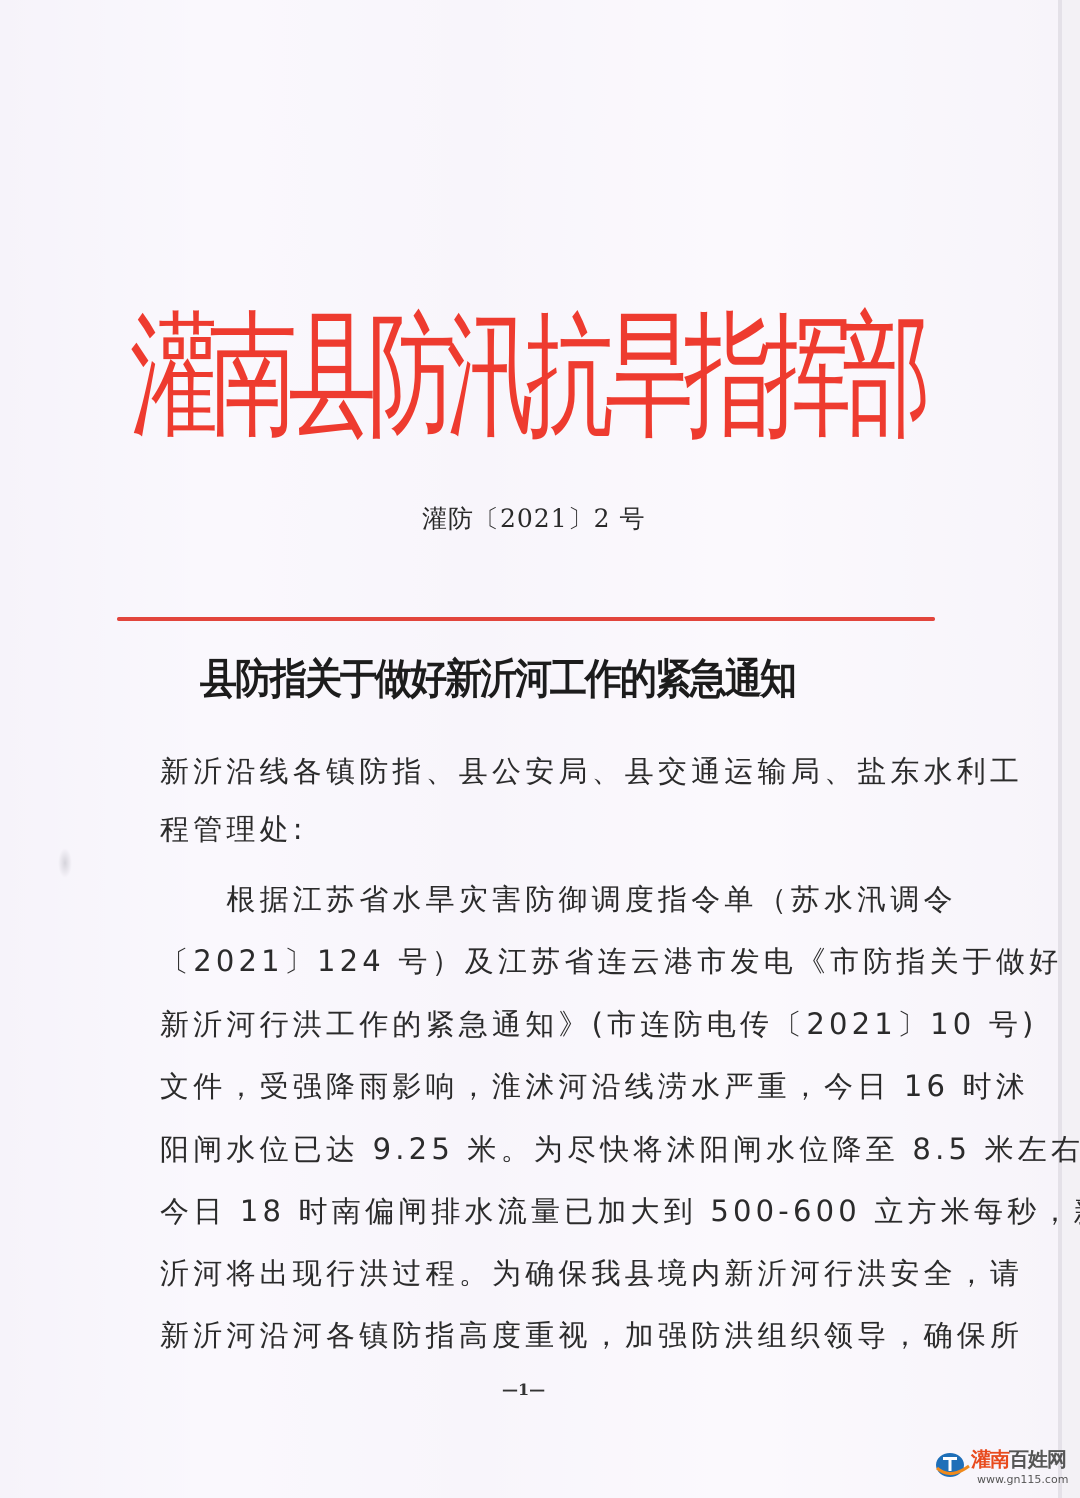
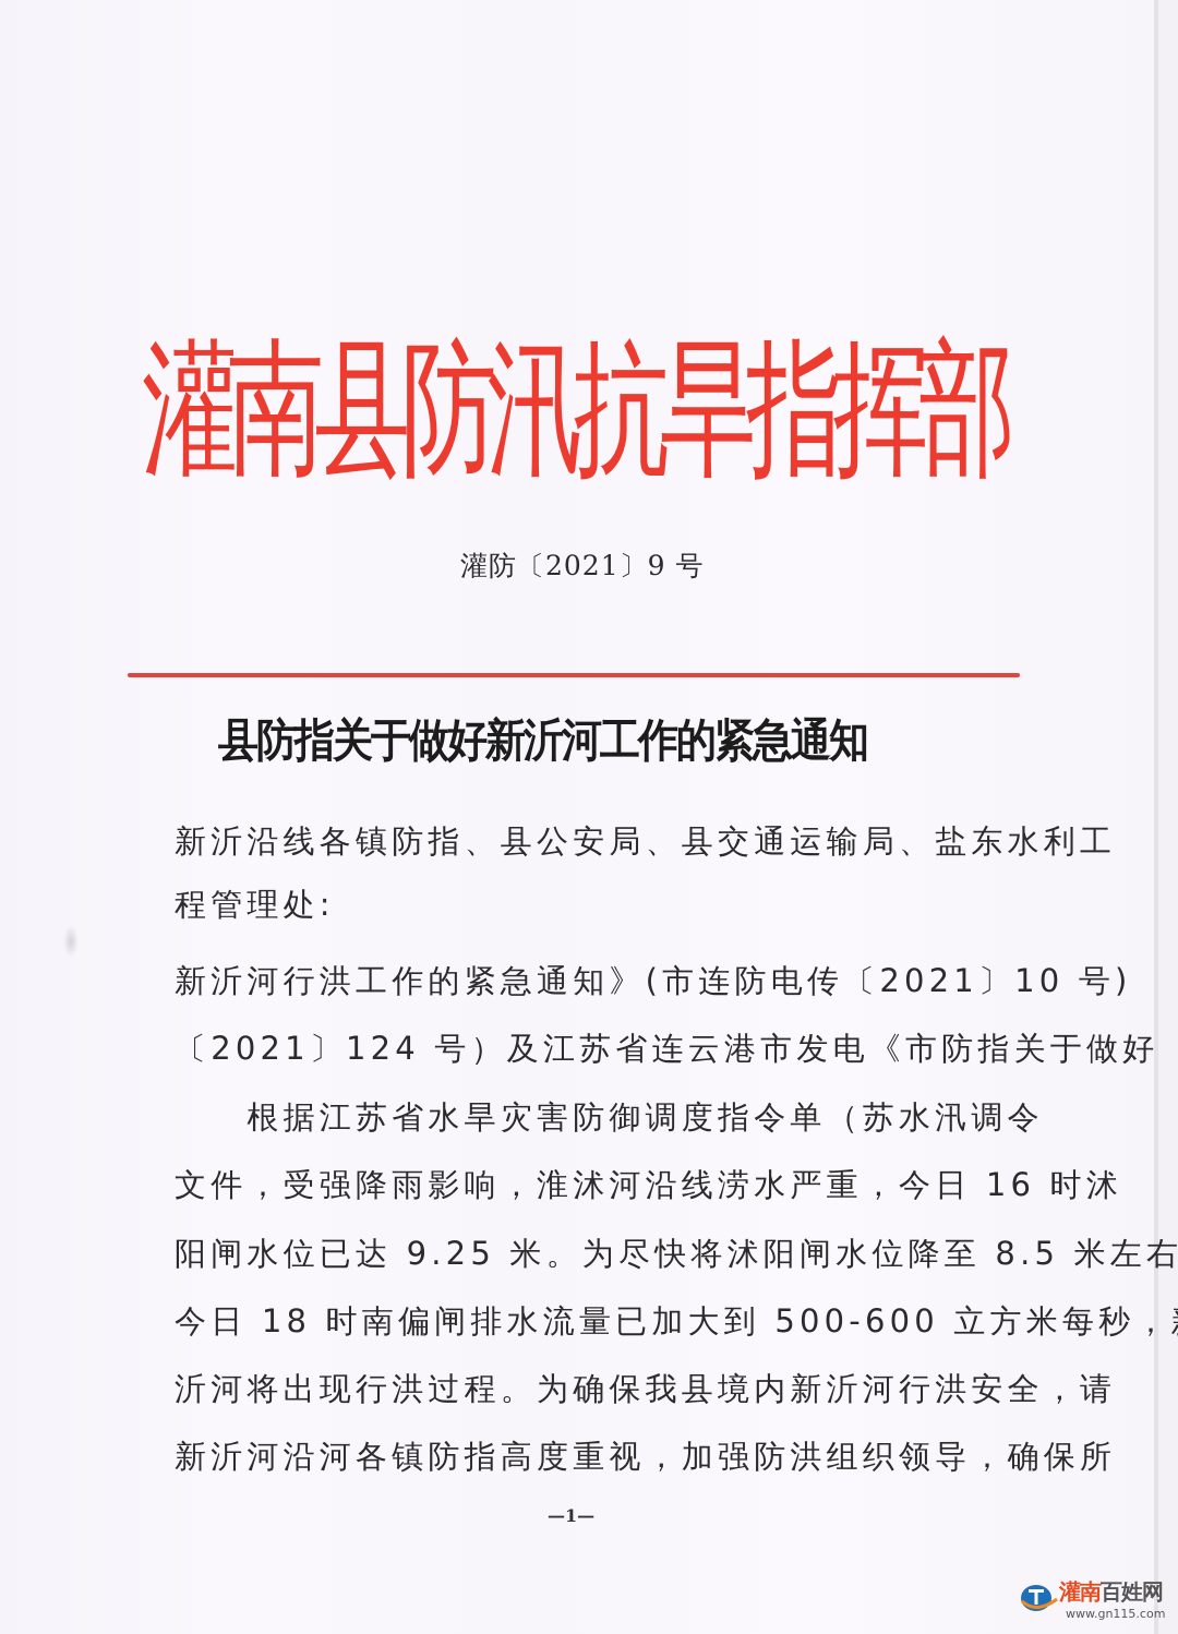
  灌南县防汛抗旱指挥部
- 灌防〔2021〕2 号
+ 灌防〔2021〕9 号
  县防指关于做好新沂河工作的紧急通知
  新沂沿线各镇防指、县公安局、县交通运输局、盐东水利工
  程管理处:
- 根据江苏省水旱灾害防御调度指令单（苏水汛调令
+ 新沂河行洪工作的紧急通知》(市连防电传〔2021〕10 号)
  〔2021〕124 号）及江苏省连云港市发电《市防指关于做好
- 新沂河行洪工作的紧急通知》(市连防电传〔2021〕10 号)
+ 根据江苏省水旱灾害防御调度指令单（苏水汛调令
  文件，受强降雨影响，淮沭河沿线涝水严重，今日 16 时沭
  阳闸水位已达 9.25 米。为尽快将沭阳闸水位降至 8.5 米左右
  今日 18 时南偏闸排水流量已加大到 500-600 立方米每秒，
  沂河将出现行洪过程。为确保我县境内新沂河行洪安全，请
  新沂河沿河各镇防指高度重视，加强防洪组织领导，确保所
  —1—
  灌南百姓网
  www.gn115.com
